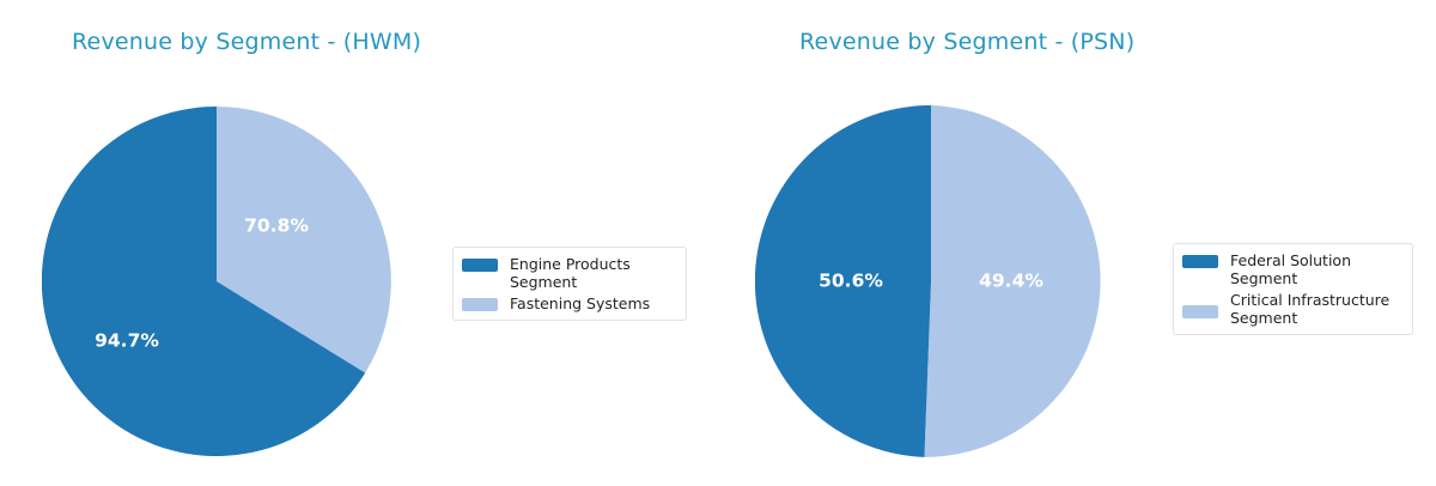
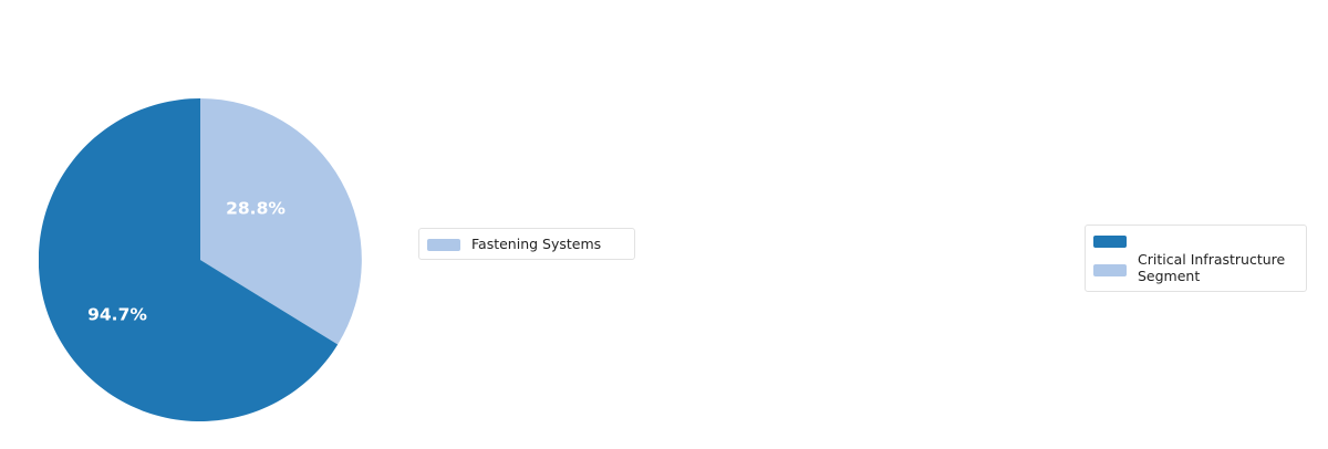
- Revenue by Segment - (HWM)
- 70.8%
+ 28.8%
  94.7%
- Engine Products Segment
  Fastening Systems
- Revenue by Segment - (PSN)
- 49.4%
- 50.6%
- Federal Solution Segment
  Critical Infrastructure
  Segment
